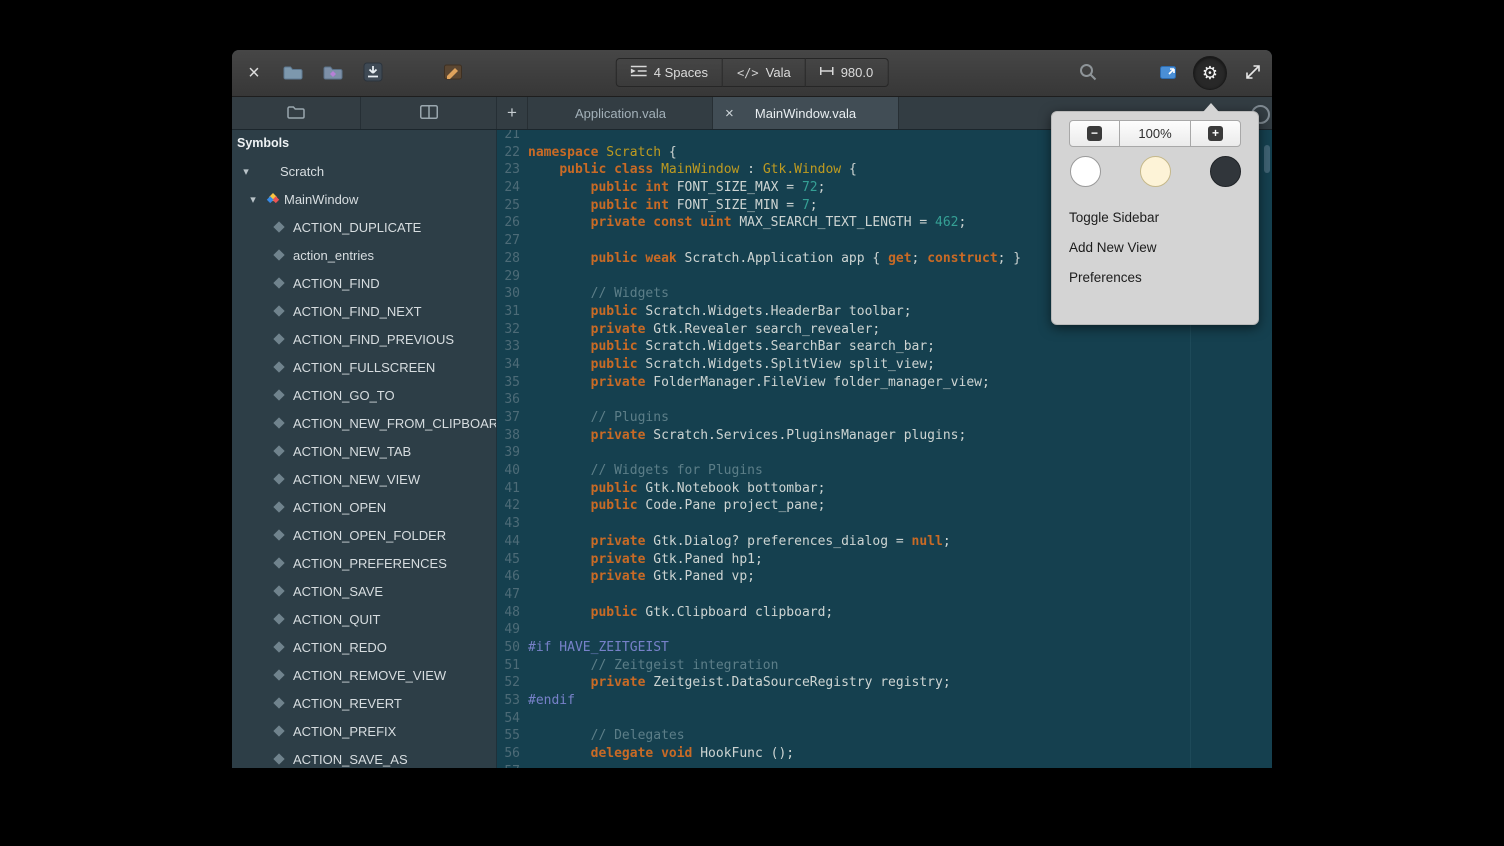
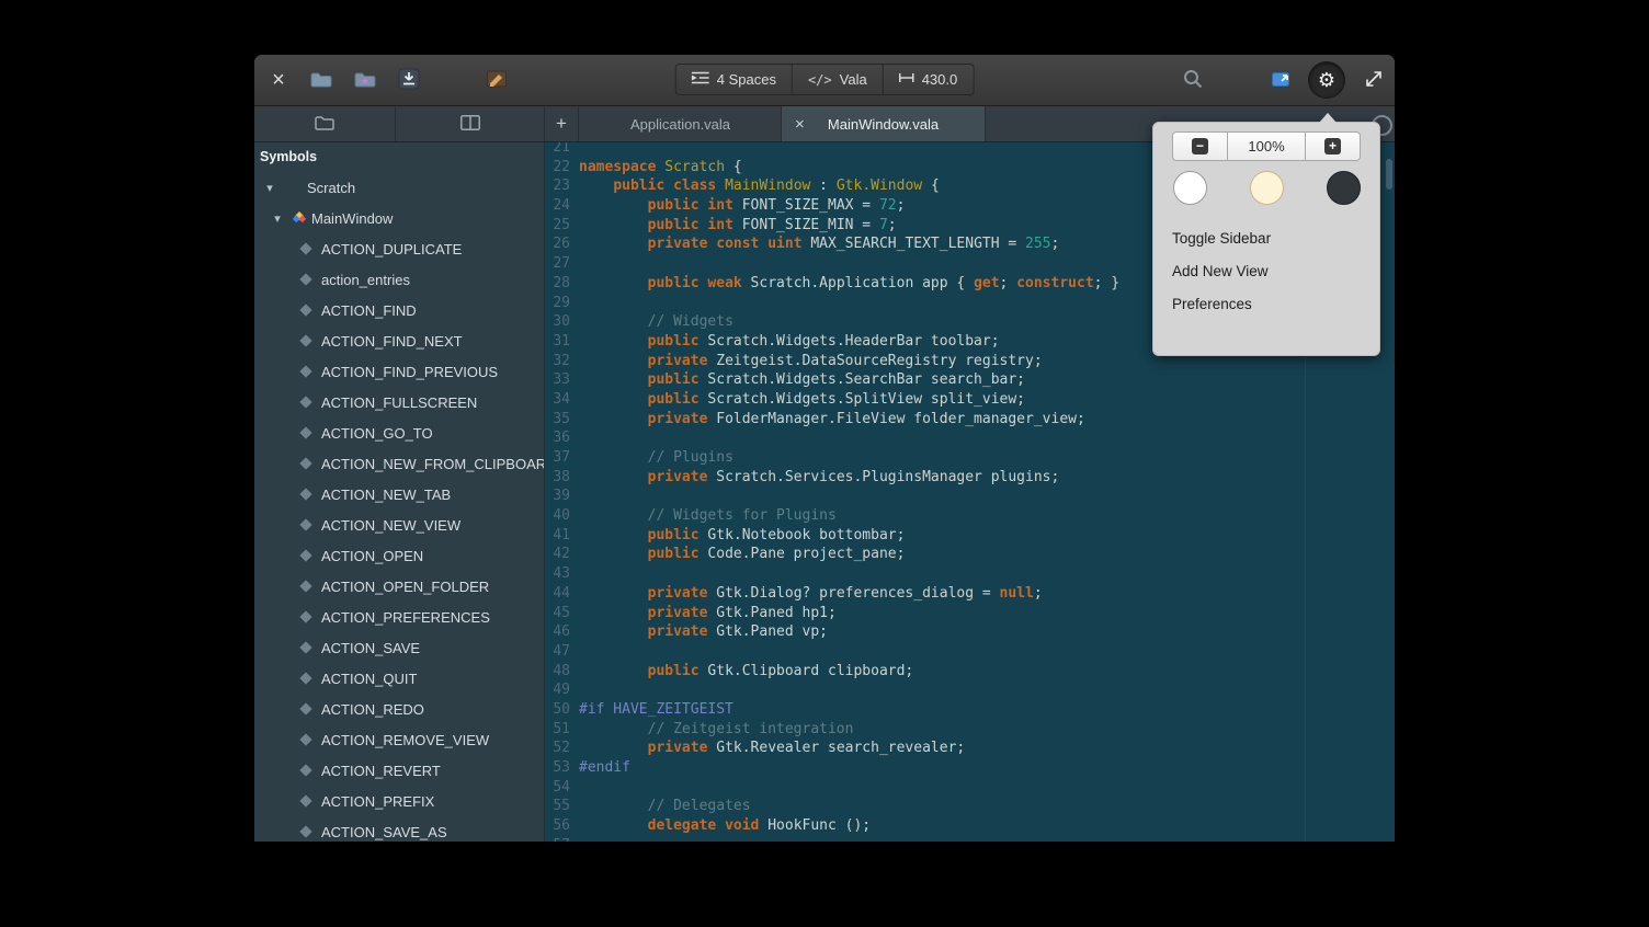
  ×
  4 Spaces
  </>
  Vala
- 980.0
+ 430.0
  ⚙
  +
  Application.vala
  ×
  MainWindow.vala
  Symbols
  ▾
  Scratch
  ▾
  MainWindow
  ACTION_DUPLICATE
  action_entries
  ACTION_FIND
  ACTION_FIND_NEXT
  ACTION_FIND_PREVIOUS
  ACTION_FULLSCREEN
  ACTION_GO_TO
  ACTION_NEW_FROM_CLIPBOAR
  ACTION_NEW_TAB
  ACTION_NEW_VIEW
  ACTION_OPEN
  ACTION_OPEN_FOLDER
  ACTION_PREFERENCES
  ACTION_SAVE
  ACTION_QUIT
  ACTION_REDO
  ACTION_REMOVE_VIEW
  ACTION_REVERT
  ACTION_PREFIX
  ACTION_SAVE_AS
  21
  22
  namespace Scratch {
  23
  public class MainWindow : Gtk.Window {
  24
  public int FONT_SIZE_MAX = 72;
  25
  public int FONT_SIZE_MIN = 7;
  26
- private const uint MAX_SEARCH_TEXT_LENGTH = 462;
+ private const uint MAX_SEARCH_TEXT_LENGTH = 255;
  27
  28
  public weak Scratch.Application app { get; construct; }
  29
  30
  // Widgets
  31
  public Scratch.Widgets.HeaderBar toolbar;
  32
- private Gtk.Revealer search_revealer;
+ private Zeitgeist.DataSourceRegistry registry;
  33
  public Scratch.Widgets.SearchBar search_bar;
  34
  public Scratch.Widgets.SplitView split_view;
  35
  private FolderManager.FileView folder_manager_view;
  36
  37
  // Plugins
  38
  private Scratch.Services.PluginsManager plugins;
  39
  40
  // Widgets for Plugins
  41
  public Gtk.Notebook bottombar;
  42
  public Code.Pane project_pane;
  43
  44
  private Gtk.Dialog? preferences_dialog = null;
  45
  private Gtk.Paned hp1;
  46
  private Gtk.Paned vp;
  47
  48
  public Gtk.Clipboard clipboard;
  49
  50
  #if HAVE_ZEITGEIST
  51
  // Zeitgeist integration
  52
- private Zeitgeist.DataSourceRegistry registry;
+ private Gtk.Revealer search_revealer;
  53
  #endif
  54
  55
  // Delegates
  56
  delegate void HookFunc ();
  −
  100%
  +
  Toggle Sidebar
  Add New View
  Preferences
